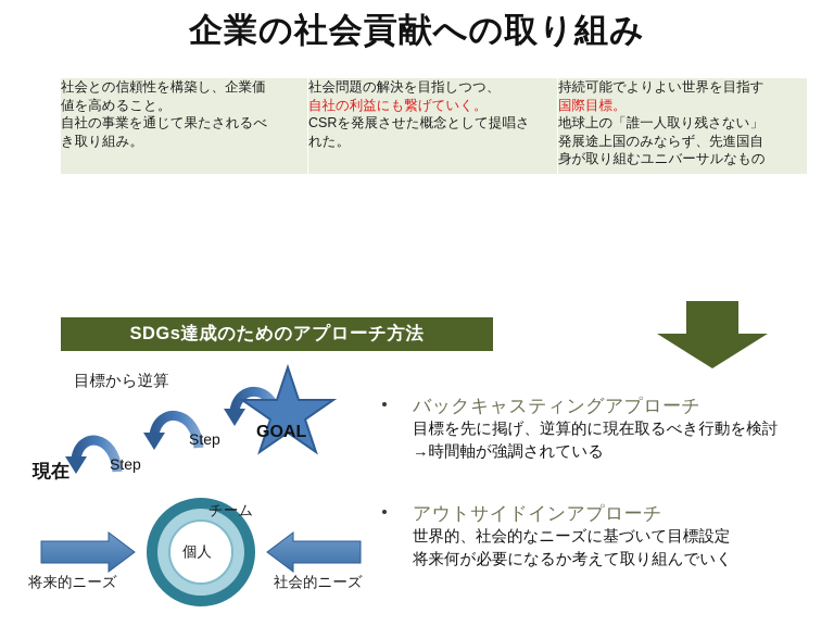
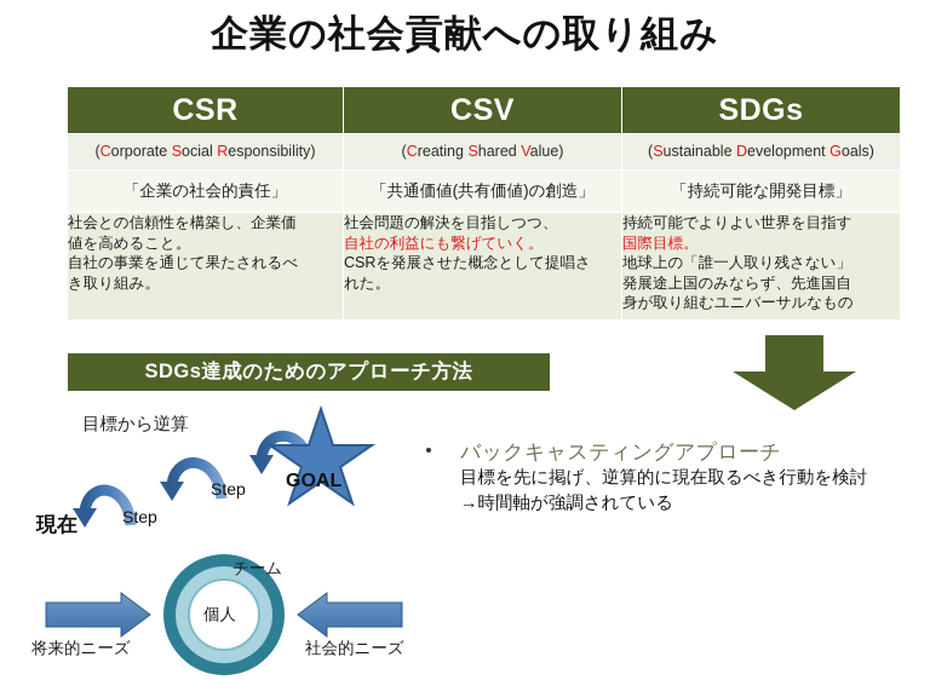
  企業の社会貢献への取り組み
+ CSR	CSV	SDGs
+ (Corporate Social Responsibility)	(Creating Shared Value)	(Sustainable Development Goals)
+ 「企業の社会的責任」	「共通価値(共有価値)の創造」	「持続可能な開発目標」
  社会との信頼性を構築し、企業価 値を高めること。 自社の事業を通じて果たされるべ き取り組み。	社会問題の解決を目指しつつ、 自社の利益にも繋げていく。 CSRを発展させた概念として提唱さ れた。	持続可能でよりよい世界を目指す 国際目標。 地球上の「誰一人取り残さない」 発展途上国のみならず、先進国自 身が取り組むユニバーサルなもの
  SDGs達成のためのアプローチ方法
  目標から逆算
  現在
  Step
  Step
  GOAL
  チーム
  個人
  将来的ニーズ
  社会的ニーズ
  バックキャスティングアプローチ
  目標を先に掲げ、逆算的に現在取るべき行動を検討
  →時間軸が強調されている
- アウトサイドインアプローチ
- 世界的、社会的なニーズに基づいて目標設定
- 将来何が必要になるか考えて取り組んでいく
